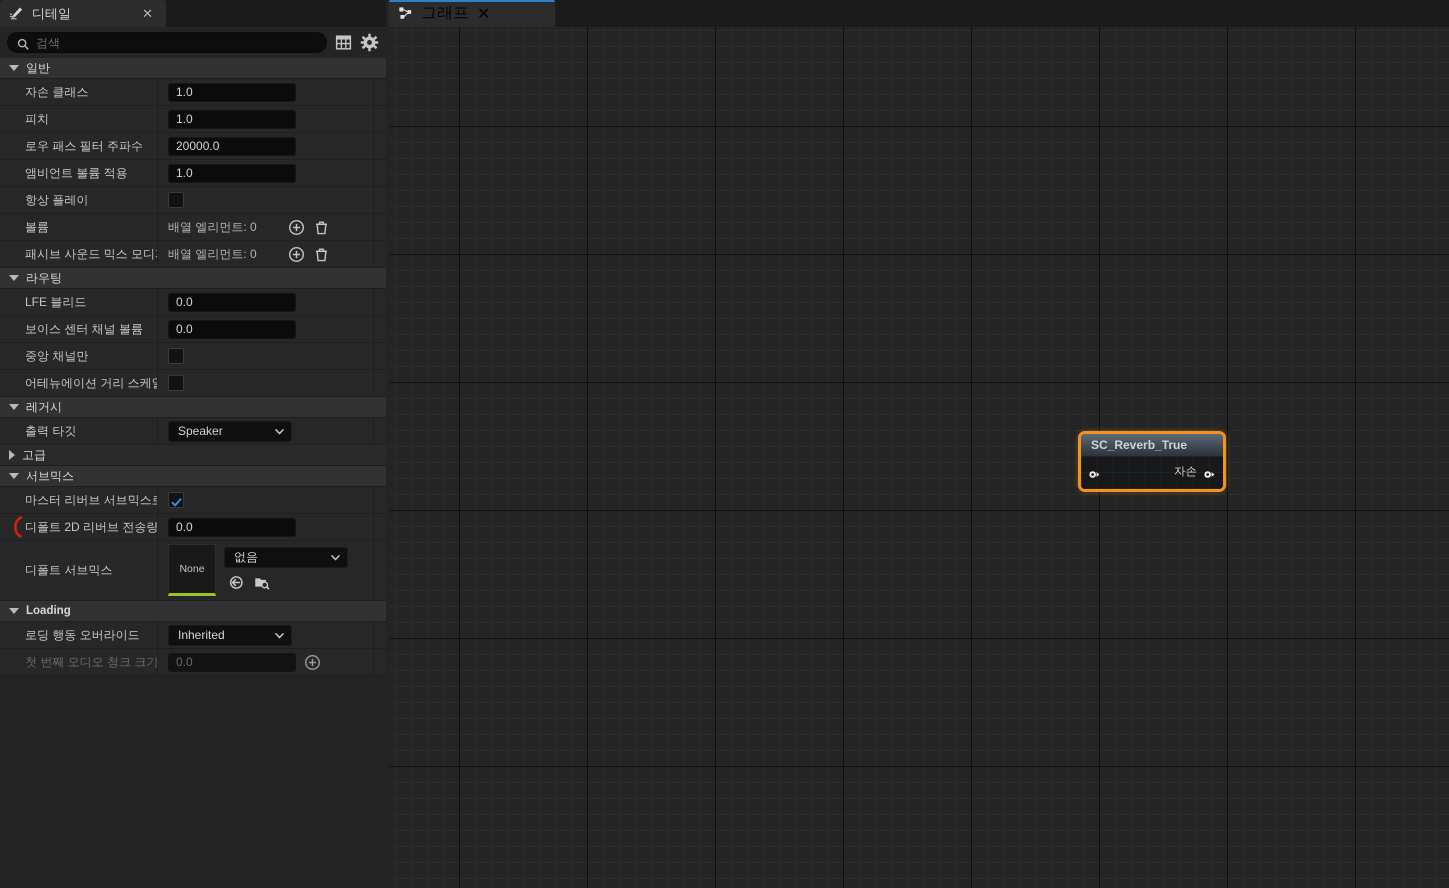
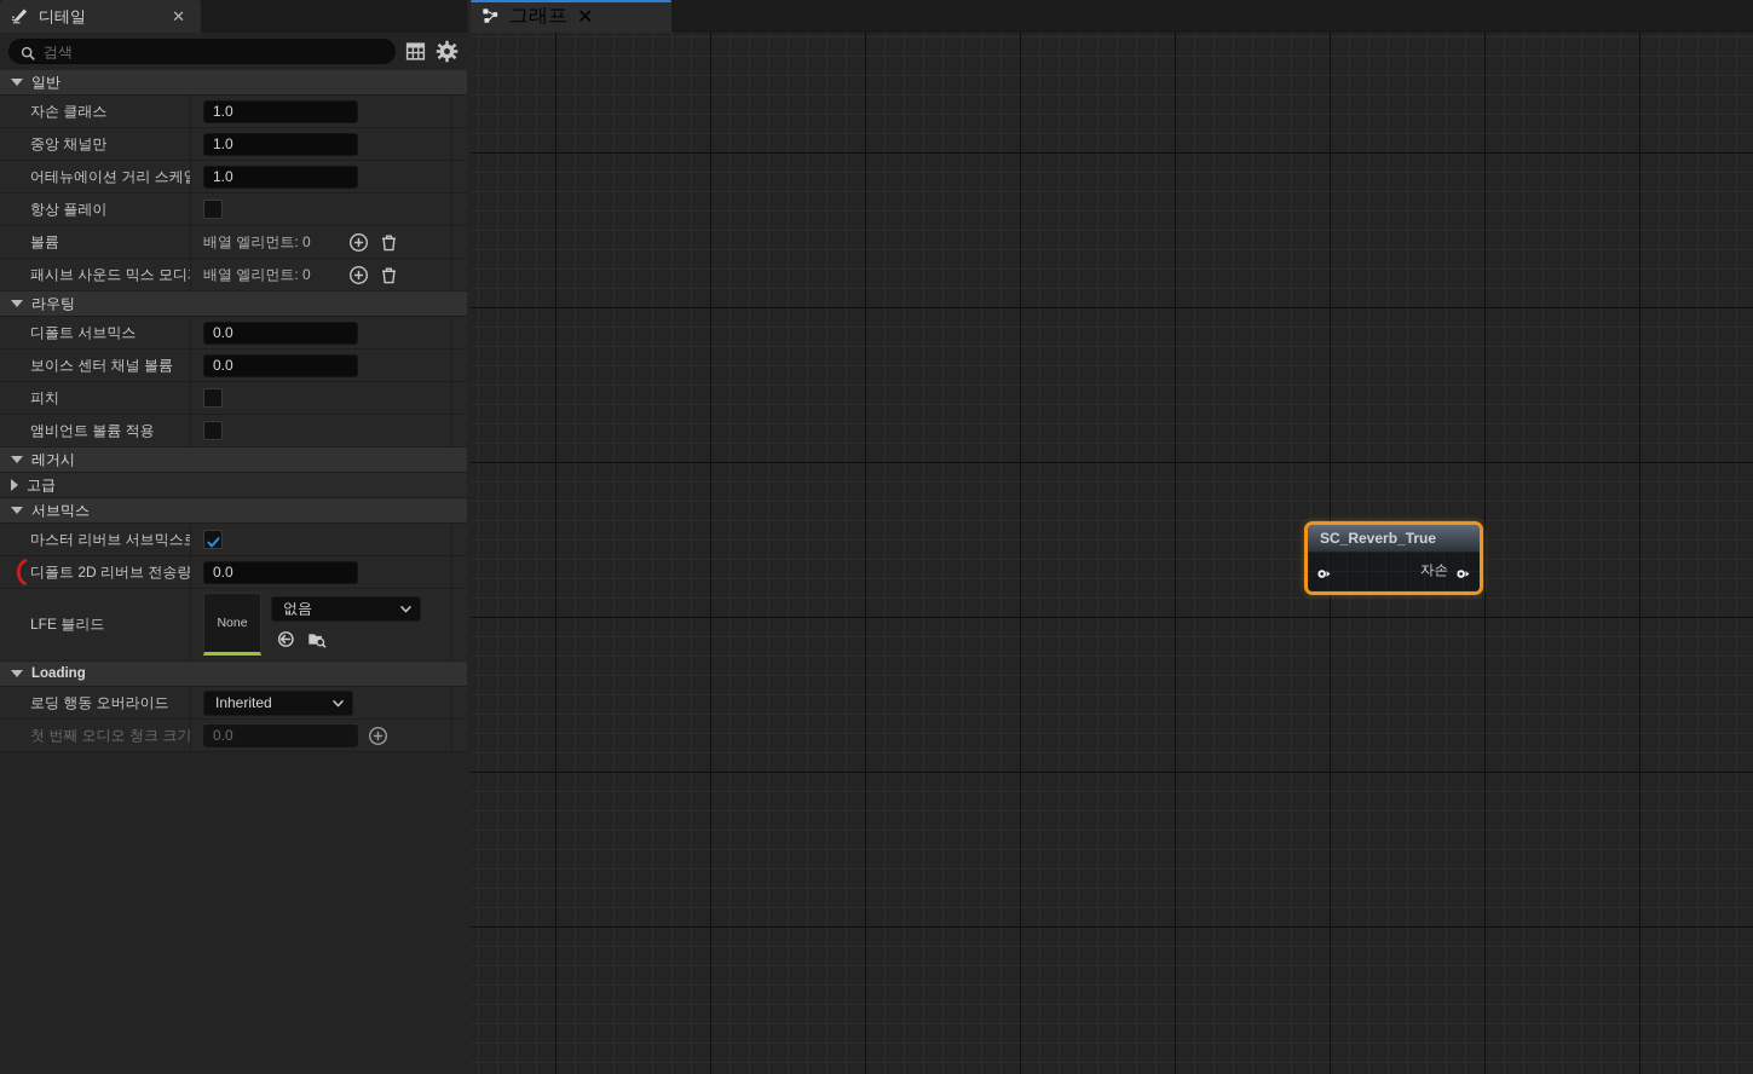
  디테일
  ✕
  검색
  일반
  자손 클래스
  1.0
- 피치
+ 중앙 채널만
  1.0
- 로우 패스 필터 주파수
- 20000.0
- 앰비언트 볼륨 적용
+ 어테뉴에이션 거리 스케일
  1.0
  항상 플레이
  볼륨
  배열 엘리먼트: 0
  패시브 사운드 믹스 모디
  배열 엘리먼트: 0
  라우팅
- LFE 블리드
+ 디폴트 서브믹스
  0.0
  보이스 센터 채널 볼륨
  0.0
- 중앙 채널만
+ 피치
- 어테뉴에이션 거리 스케일
+ 앰비언트 볼륨 적용
  레거시
- 출력 타깃
- Speaker
  고급
  서브믹스
  마스터 리버브 서브믹스로
  디폴트 2D 리버브 전송량
  0.0
- 디폴트 서브믹스
+ LFE 블리드
  None
  없음
  Loading
  로딩 행동 오버라이드
  Inherited
  첫 번째 오디오 청크 크기
  0.0
  그래프
  ✕
  SC_Reverb_True
  자손
